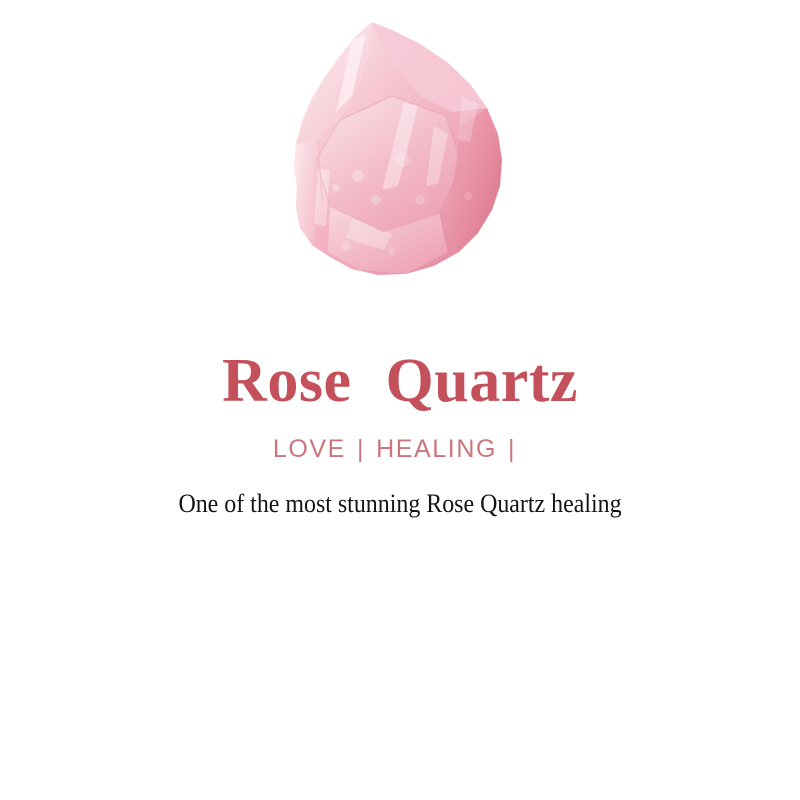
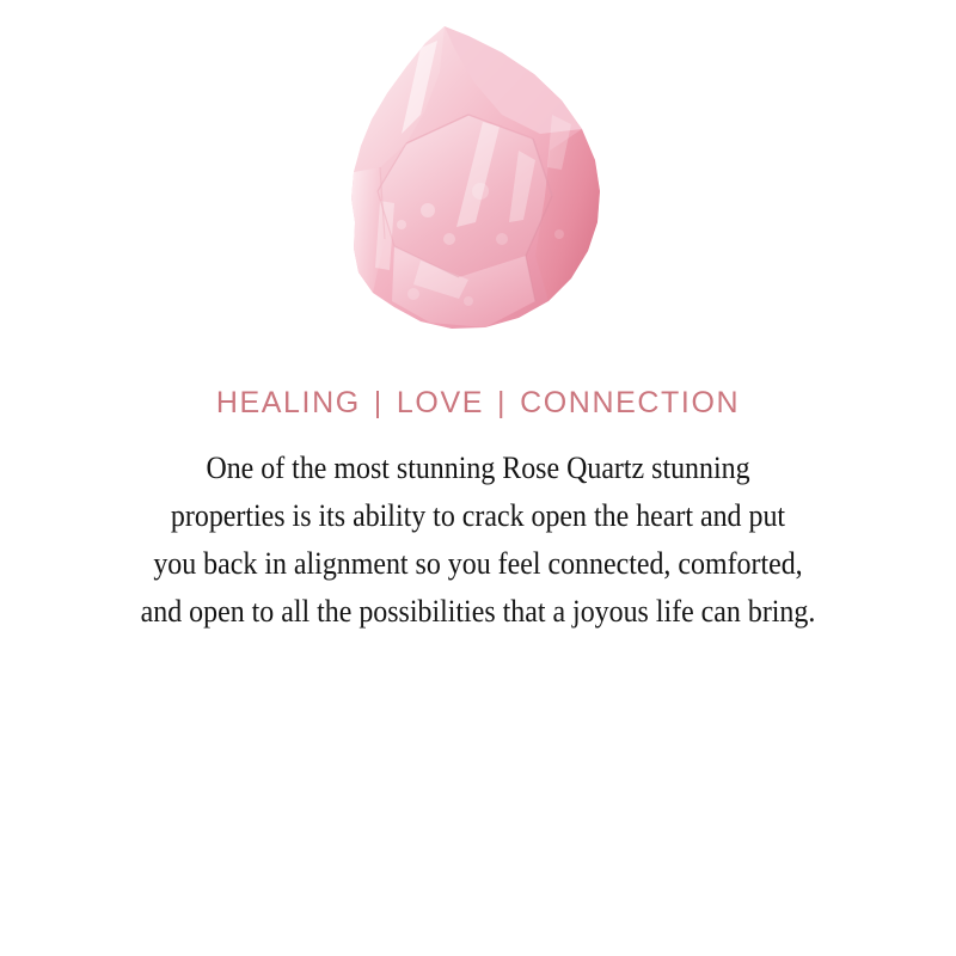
- Rose Quartz
- LOVE
+ HEALING
  |
- HEALING
+ LOVE
  |
+ CONNECTION
- One of the most stunning Rose Quartz healing
+ One of the most stunning Rose Quartz stunning
+ properties is its ability to crack open the heart and put
+ you back in alignment so you feel connected, comforted,
+ and open to all the possibilities that a joyous life can bring.
